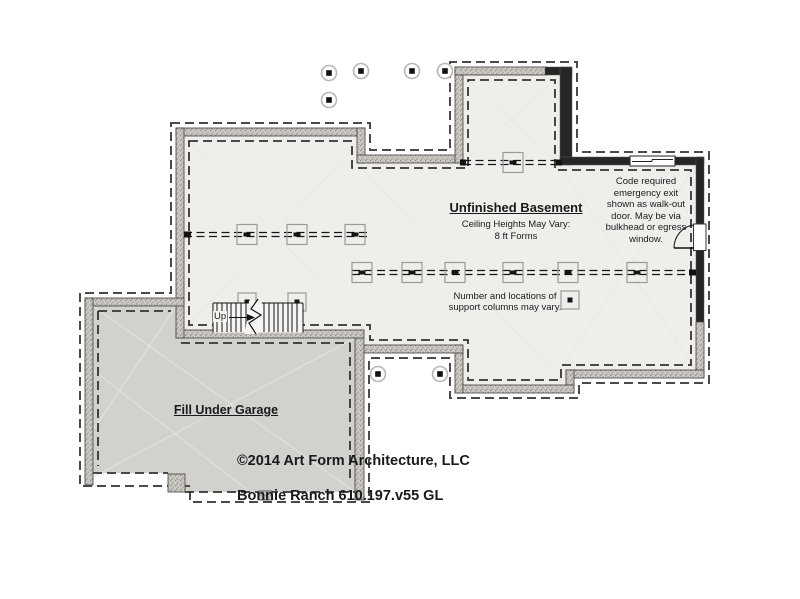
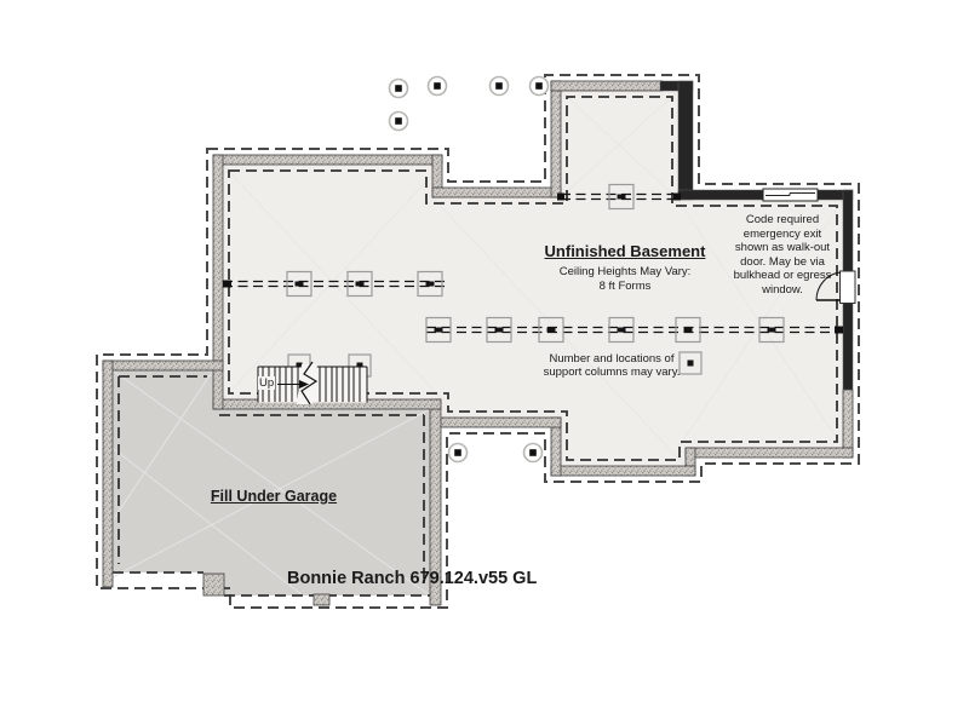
  Unfinished Basement
  Ceiling Heights May Vary:
  8 ft Forms
  Code required
  emergency exit
  shown as walk-out
  door. May be via
  bulkhead or egress
  window.
  Number and locations of
  support columns may vary.
  Fill Under Garage
  Up
- ©2014 Art Form Architecture, LLC
- Bonnie Ranch 610.197.v55 GL
+ Bonnie Ranch 679.124.v55 GL
